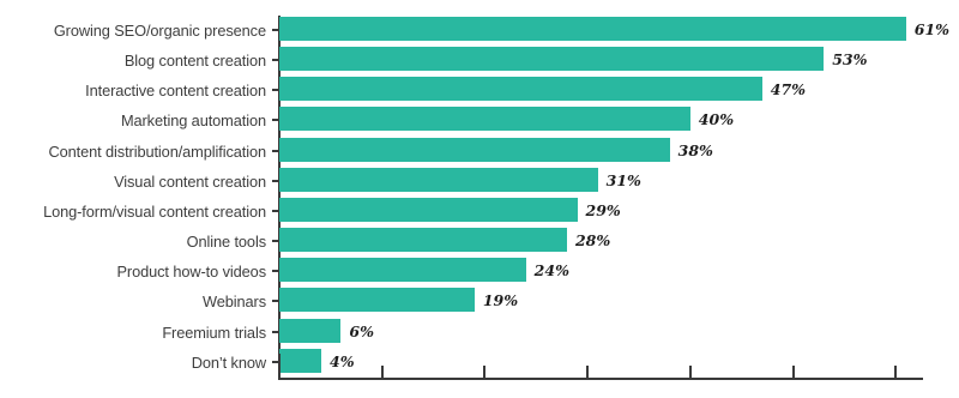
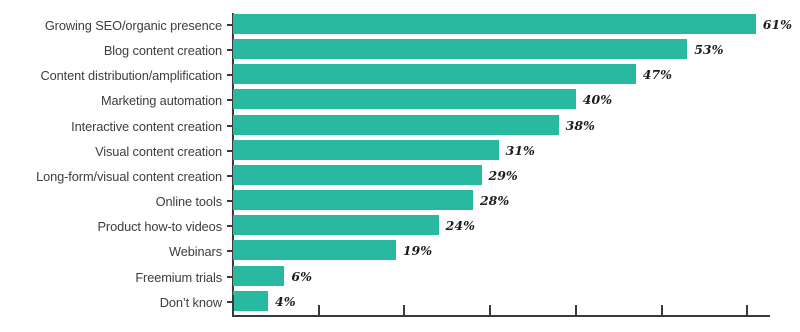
  Growing SEO/organic presence
  61%
  Blog content creation
  53%
- Interactive content creation
+ Content distribution/amplification
  47%
  Marketing automation
  40%
- Content distribution/amplification
+ Interactive content creation
  38%
  Visual content creation
  31%
  Long-form/visual content creation
  29%
  Online tools
  28%
  Product how-to videos
  24%
  Webinars
  19%
  Freemium trials
  6%
  Don’t know
  4%
